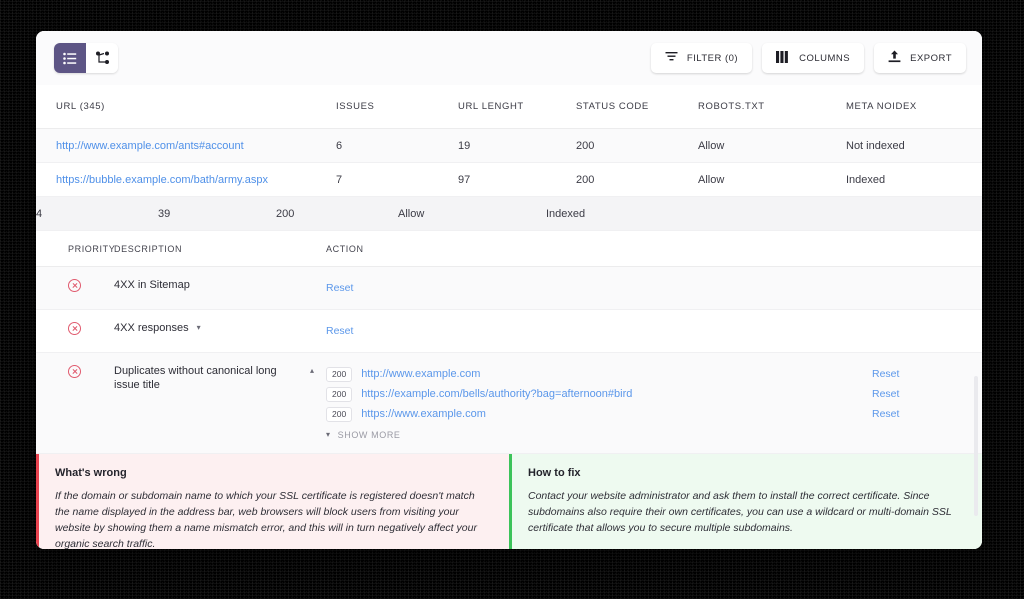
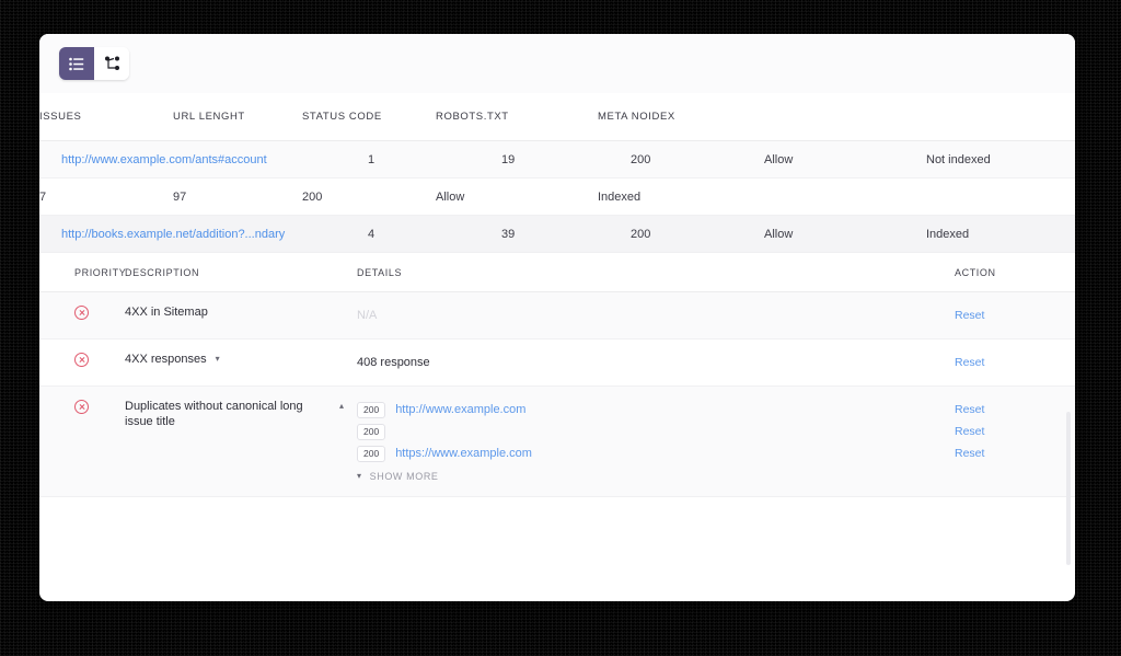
- FILTER (0)
- COLUMNS
- EXPORT
- URL (345)
  ISSUES
  URL LENGHT
  STATUS CODE
  ROBOTS.TXT
  META NOIDEX
  http://www.example.com/ants#account
- 6
+ 1
  19
  200
  Allow
  Not indexed
- https://bubble.example.com/bath/army.aspx
  7
  97
  200
  Allow
  Indexed
+ http://books.example.net/addition?...ndary
  4
  39
  200
  Allow
  Indexed
  PRIORITY
  DESCRIPTION
+ DETAILS
  ACTION
  4XX in Sitemap
+ N/A
  Reset
  4XX responses
  ▾
+ 408 response
  Reset
  Duplicates without canonical long issue title
  ▴
  200
  http://www.example.com
  200
- https://example.com/bells/authority?bag=afternoon#bird
  200
  https://www.example.com
  ▾
  SHOW MORE
  Reset
  Reset
  Reset
- What's wrong
- If the domain or subdomain name to which your SSL certificate is registered doesn't match the name displayed in the address bar, web browsers will block users from visiting your website by showing them a name mismatch error, and this will in turn negatively affect your organic search traffic.
- How to fix
- Contact your website administrator and ask them to install the correct certificate. Since subdomains also require their own certificates, you can use a wildcard or multi-domain SSL certificate that allows you to secure multiple subdomains.
